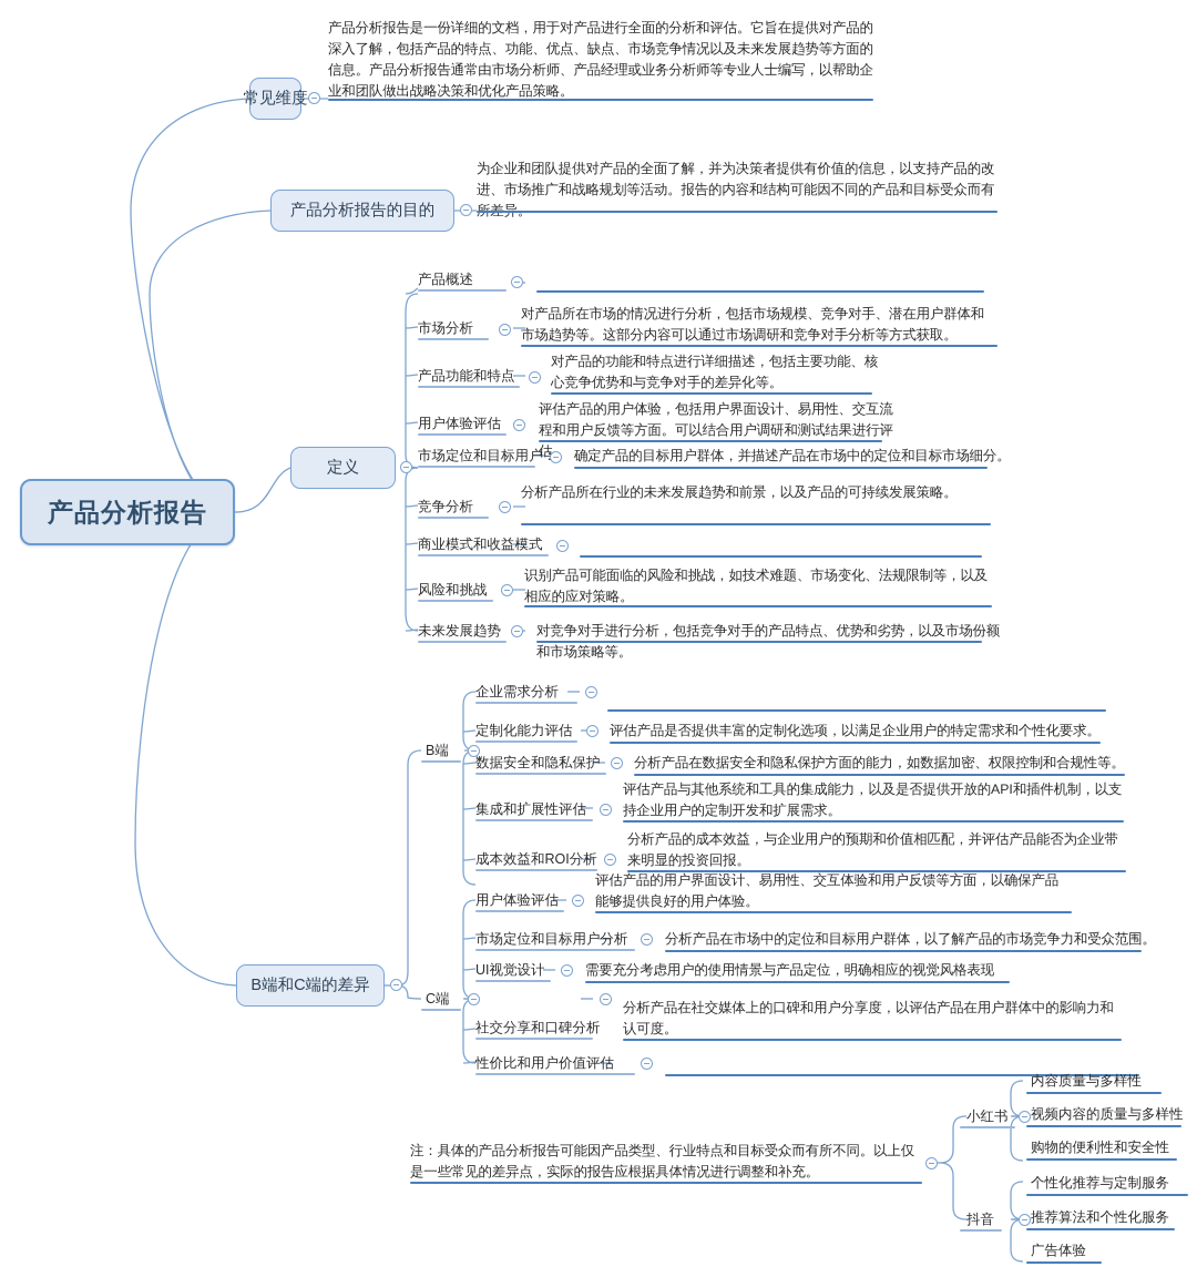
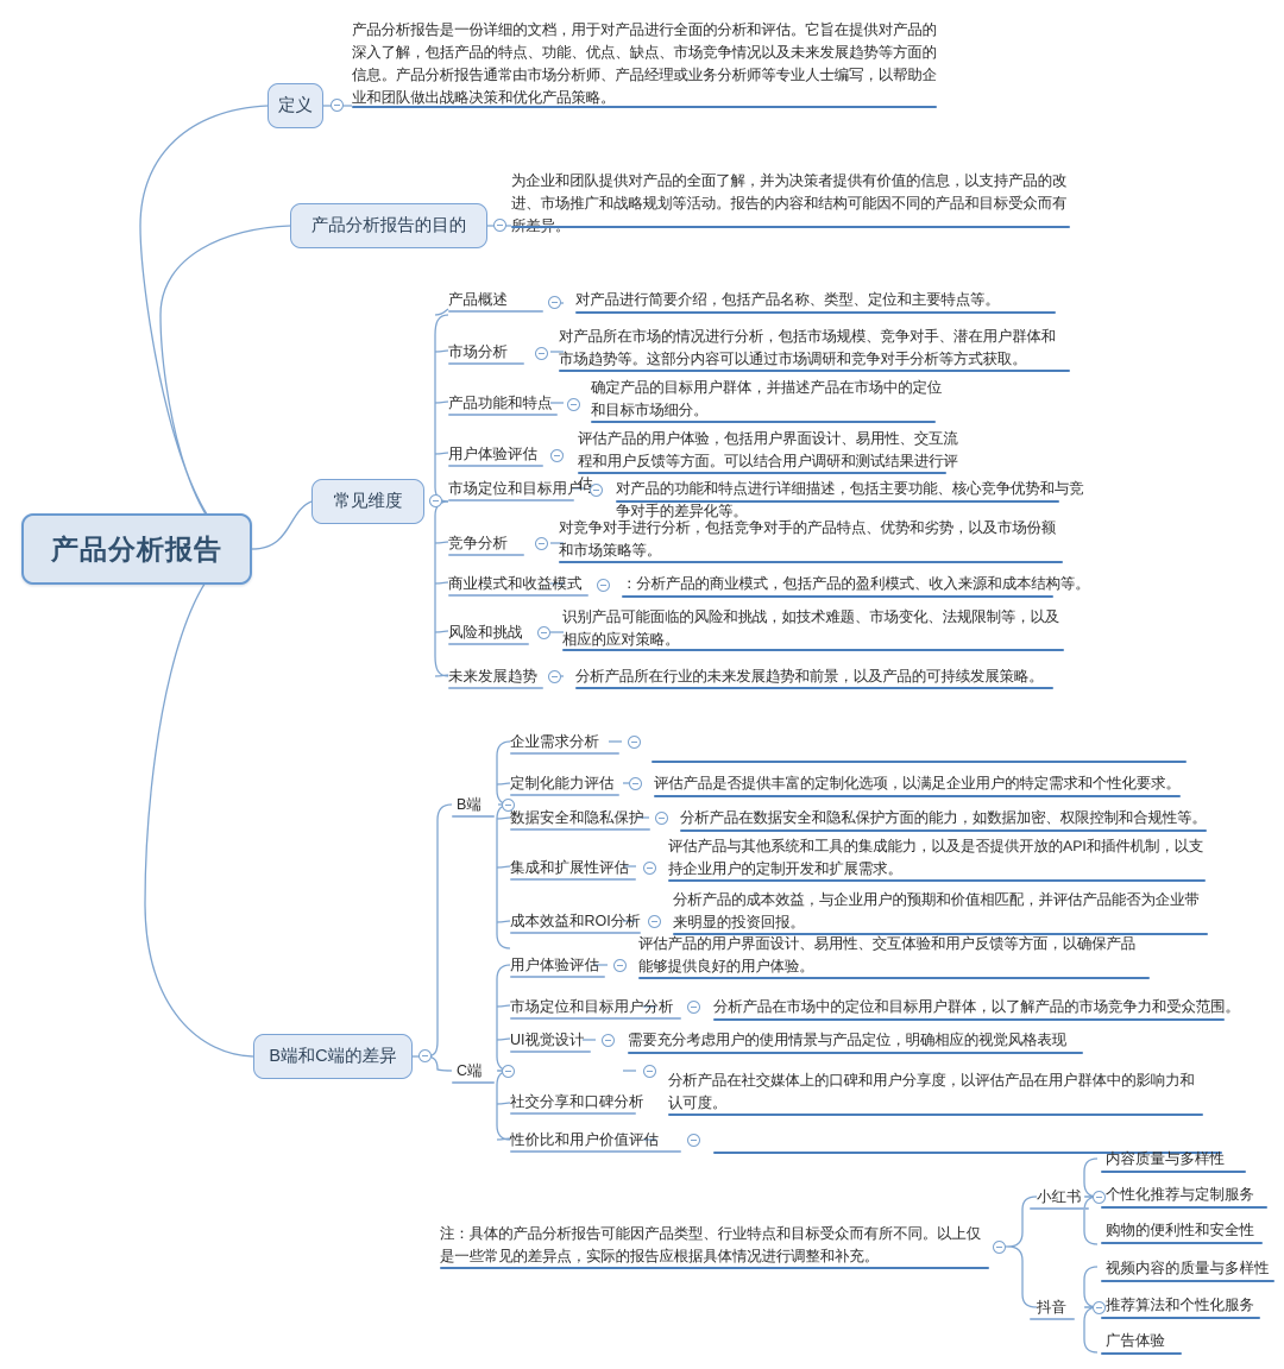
  产品分析报告
- 常见维度
+ 定义
  产品分析报告是一份详细的文档，用于对产品进行全面的分析和评估。它旨在提供对产品的深入了解，包括产品的特点、功能、优点、缺点、市场竞争情况以及未来发展趋势等方面的信息。产品分析报告通常由市场分析师、产品经理或业务分析师等专业人士编写，以帮助企业和团队做出战略决策和优化产品策略。
  产品分析报告的目的
  为企业和团队提供对产品的全面了解，并为决策者提供有价值的信息，以支持产品的改进、市场推广和战略规划等活动。报告的内容和结构可能因不同的产品和目标受众而有
- 定义
+ 常见维度
  B端和C端的差异
  产品概述
+ 对产品进行简要介绍，包括产品名称、类型、定位和主要特点等。
  市场分析
  对产品所在市场的情况进行分析，包括市场规模、竞争对手、潜在用户群体和市场趋势等。这部分内容可以通过市场调研和竞争对手分析等方式获取。
  产品功能和特点
- 对产品的功能和特点进行详细描述，包括主要功能、核心竞争优势和与竞争对手的差异化等。
+ 确定产品的目标用户群体，并描述产品在市场中的定位和目标市场细分。
  用户体验评估
  评估产品的用户体验，包括用户界面设计、易用性、交互流程和用户反馈等方面。可以结合用户调研和测试结果进行评估
  市场定位和目标用户
- 确定产品的目标用户群体，并描述产品在市场中的定位和目标市场细分。
+ 对产品的功能和特点进行详细描述，包括主要功能、核心竞争优势和与竞争对手的差异化等。
  竞争分析
- 分析产品所在行业的未来发展趋势和前景，以及产品的可持续发展策略。
+ 对竞争对手进行分析，包括竞争对手的产品特点、优势和劣势，以及市场份额和市场策略等。
  商业模式和收益模式
+ ：分析产品的商业模式，包括产品的盈利模式、收入来源和成本结构等。
  风险和挑战
  识别产品可能面临的风险和挑战，如技术难题、市场变化、法规限制等，以及相应的应对策略。
  未来发展趋势
- 对竞争对手进行分析，包括竞争对手的产品特点、优势和劣势，以及市场份额和市场策略等。
+ 分析产品所在行业的未来发展趋势和前景，以及产品的可持续发展策略。
  B端
  企业需求分析
  定制化能力评估
  评估产品是否提供丰富的定制化选项，以满足企业用户的特定需求和个性化要求。
  数据安全和隐私保护
  分析产品在数据安全和隐私保护方面的能力，如数据加密、权限控制和合规性等。
  集成和扩展性评估
  评估产品与其他系统和工具的集成能力，以及是否提供开放的API和插件机制，以支持企业用户的定制开发和扩展需求。
  成本效益和ROI分析
  分析产品的成本效益，与企业用户的预期和价值相匹配，并评估产品能否为企业带来明显的投资回报。
  C端
  用户体验评估
  评估产品的用户界面设计、易用性、交互体验和用户反馈等方面，以确保产品能够提供良好的用户体验。
  市场定位和目标用户分析
  分析产品在市场中的定位和目标用户群体，以了解产品的市场竞争力和受众范围。
  UI视觉设计
  需要充分考虑用户的使用情景与产品定位，明确相应的视觉风格表现
  社交分享和口碑分析
  分析产品在社交媒体上的口碑和用户分享度，以评估产品在用户群体中的影响力和认可度。
  性价比和用户价值评估
  注：具体的产品分析报告可能因产品类型、行业特点和目标受众而有所不同。以上仅是一些常见的差异点，实际的报告应根据具体情况进行调整和补充。
  小红书
  内容质量与多样性
- 视频内容的质量与多样性
+ 个性化推荐与定制服务
  购物的便利性和安全性
  抖音
- 个性化推荐与定制服务
+ 视频内容的质量与多样性
  推荐算法和个性化服务
  广告体验
